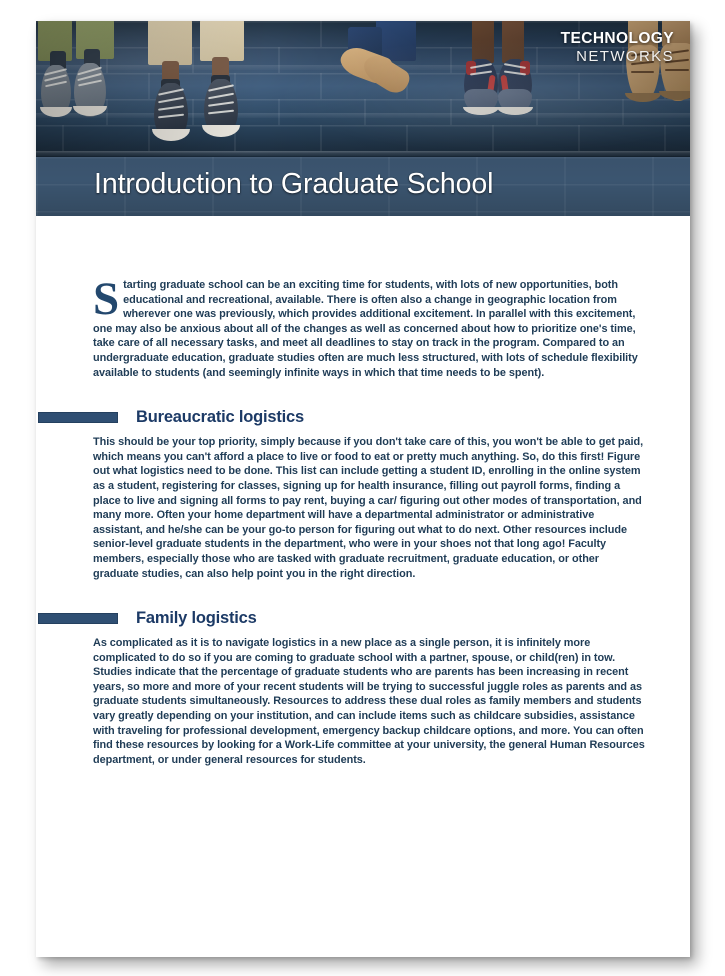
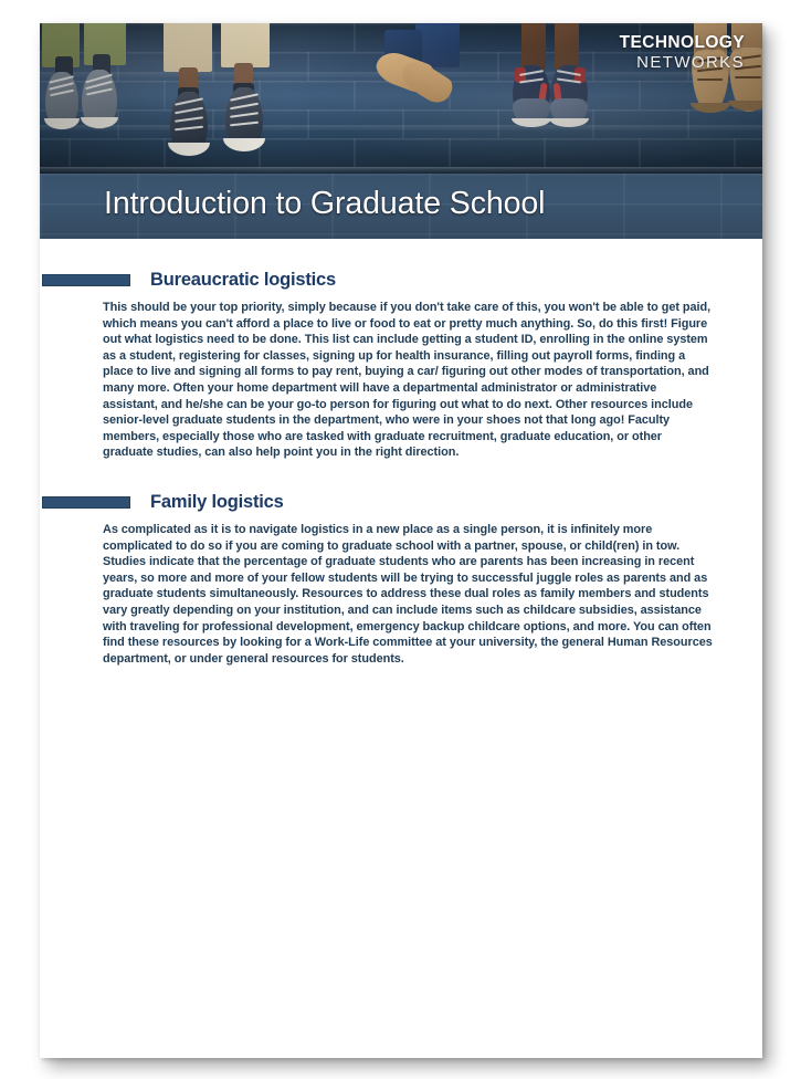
  TECHNOLOGY
  NETWORKS
  Introduction to Graduate School
- S
- tarting graduate school can be an exciting time for students, with lots of new opportunities, both educational and recreational, available. There is often also a change in geographic location from wherever one was previously, which provides additional excitement. In parallel with this excitement, one may also be anxious about all of the changes as well as concerned about how to prioritize one's time, take care of all necessary tasks, and meet all deadlines to stay on track in the program. Compared to an undergraduate education, graduate studies often are much less structured, with lots of schedule flexibility available to students (and seemingly infinite ways in which that time needs to be spent).
  Bureaucratic logistics
  This should be your top priority, simply because if you don't take care of this, you won't be able to get paid, which means you can't afford a place to live or food to eat or pretty much anything. So, do this first! Figure out what logistics need to be done. This list can include getting a student ID, enrolling in the online system as a student, registering for classes, signing up for health insurance, filling out payroll forms, finding a place to live and signing all forms to pay rent, buying a car/ figuring out other modes of transportation, and many more. Often your home department will have a departmental administrator or administrative assistant, and he/she can be your go-to person for figuring out what to do next. Other resources include senior-level graduate students in the department, who were in your shoes not that long ago! Faculty members, especially those who are tasked with graduate recruitment, graduate education, or other graduate studies, can also help point you in the right direction.
  Family logistics
- As complicated as it is to navigate logistics in a new place as a single person, it is infinitely more complicated to do so if you are coming to graduate school with a partner, spouse, or child(ren) in tow. Studies indicate that the percentage of graduate students who are parents has been increasing in recent years, so more and more of your recent students will be trying to successful juggle roles as parents and as graduate students simultaneously. Resources to address these dual roles as family members and students vary greatly depending on your institution, and can include items such as childcare subsidies, assistance with traveling for professional development, emergency backup childcare options, and more. You can often find these resources by looking for a Work-Life committee at your university, the general Human Resources department, or under general resources for students.
+ As complicated as it is to navigate logistics in a new place as a single person, it is infinitely more complicated to do so if you are coming to graduate school with a partner, spouse, or child(ren) in tow. Studies indicate that the percentage of graduate students who are parents has been increasing in recent years, so more and more of your fellow students will be trying to successful juggle roles as parents and as graduate students simultaneously. Resources to address these dual roles as family members and students vary greatly depending on your institution, and can include items such as childcare subsidies, assistance with traveling for professional development, emergency backup childcare options, and more. You can often find these resources by looking for a Work-Life committee at your university, the general Human Resources department, or under general resources for students.
